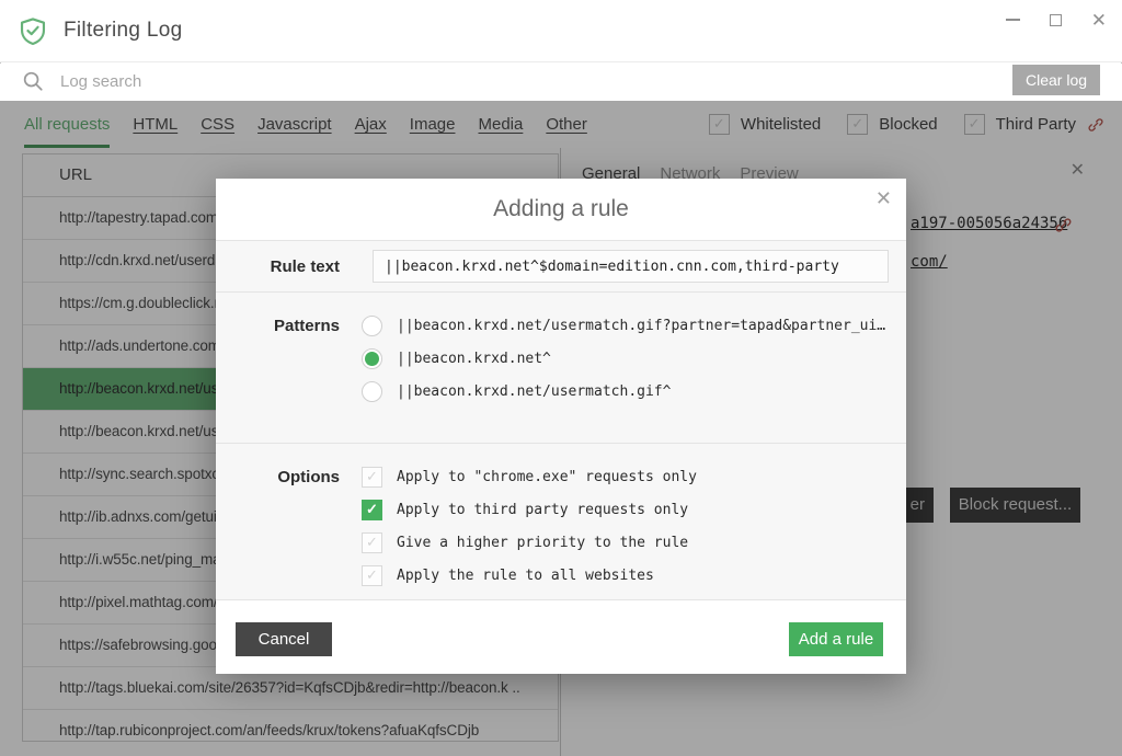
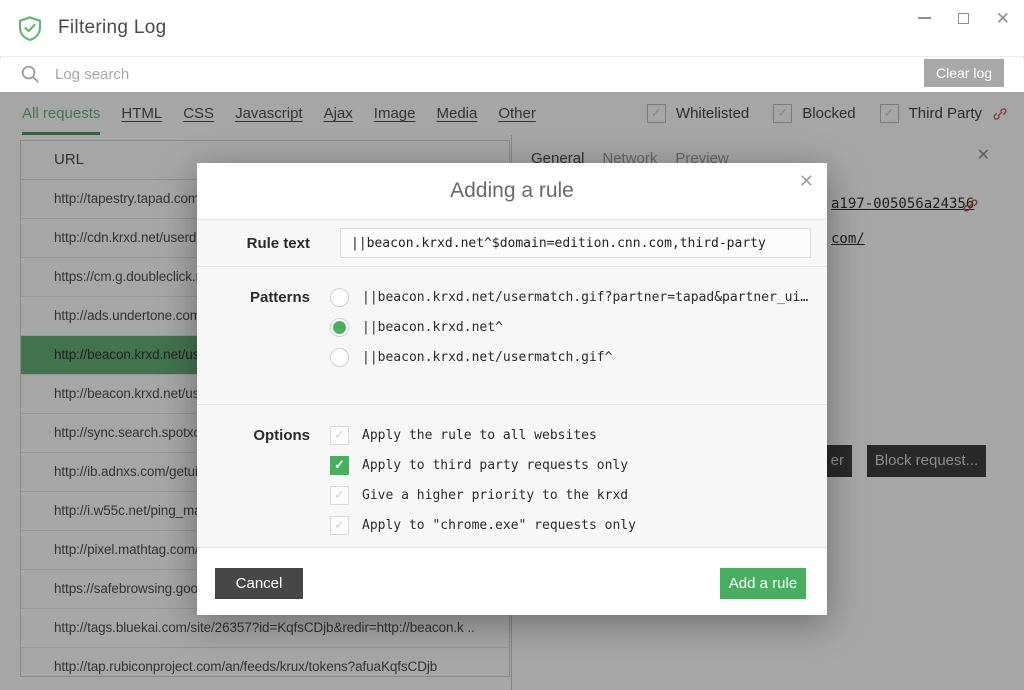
  Filtering Log
  ✕
  Log search
  Clear log
  All requests
  HTML
  CSS
  Javascript
  Ajax
  Image
  Media
  Other
  Whitelisted
  Blocked
  Third Party
  URL
  http://tapestry.tapad.com
  http://cdn.krxd.net/userd
  https://cm.g.doubleclick.
  http://ads.undertone.com
  http://ib.adnxs.com/getu
  http://i.w55c.net/ping_m
  http://pixel.mathtag.com
  https://safebrowsing.goo
  http://tags.bluekai.com/site/26357?id=KqfsCDjb&redir=http://beacon.k ..
  http://tap.rubiconproject.com/an/feeds/krux/tokens?afuaKqfsCDjb
  General
  Network
  Preview
  ✕
  a197-005056a24356
  com/
  er
  Block request...
  ✕
  Adding a rule
  Rule text
  ||beacon.krxd.net^$domain=edition.cnn.com,third-party
  Patterns
  ||beacon.krxd.net/usermatch.gif?partner=tapad&partner_ui…
  ||beacon.krxd.net^
  ||beacon.krxd.net/usermatch.gif^
  Options
- Apply to "chrome.exe" requests only
+ Apply the rule to all websites
  Apply to third party requests only
- Give a higher priority to the rule
+ Give a higher priority to the krxd
- Apply the rule to all websites
+ Apply to "chrome.exe" requests only
  Cancel
  Add a rule
